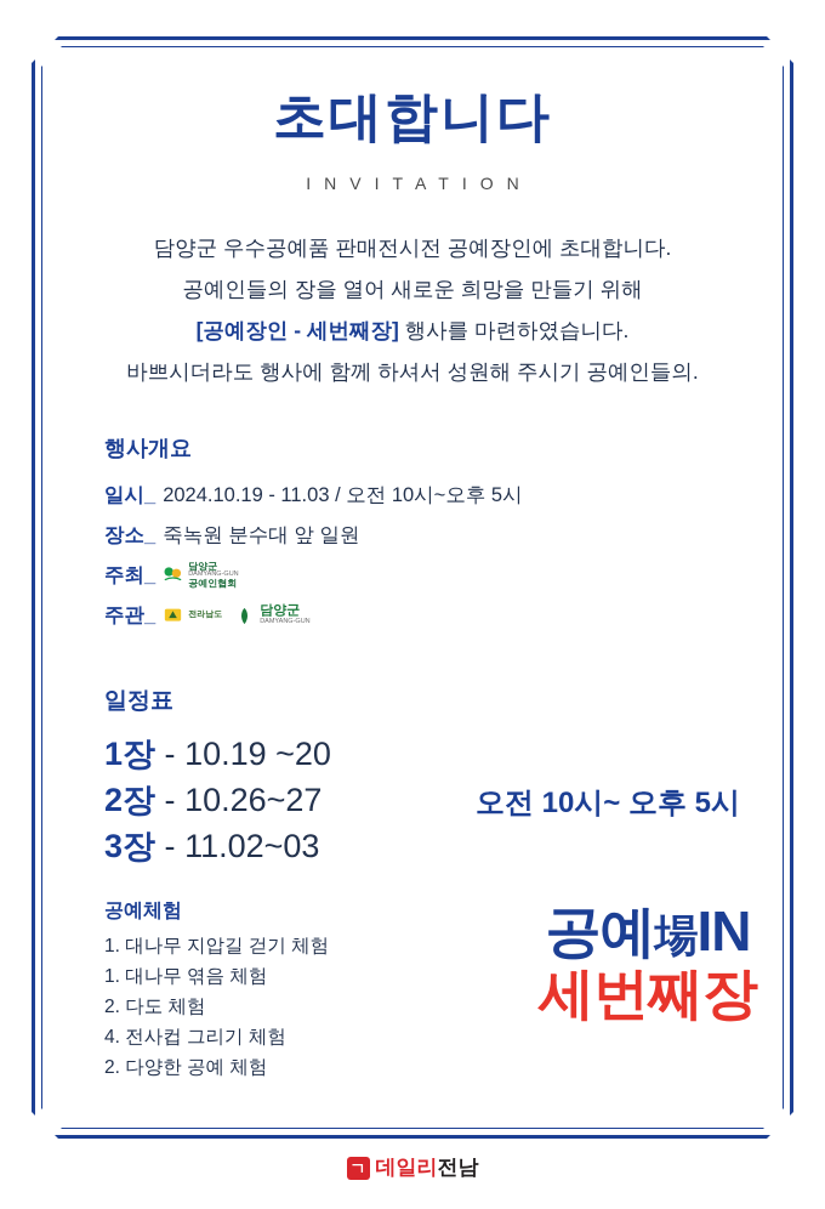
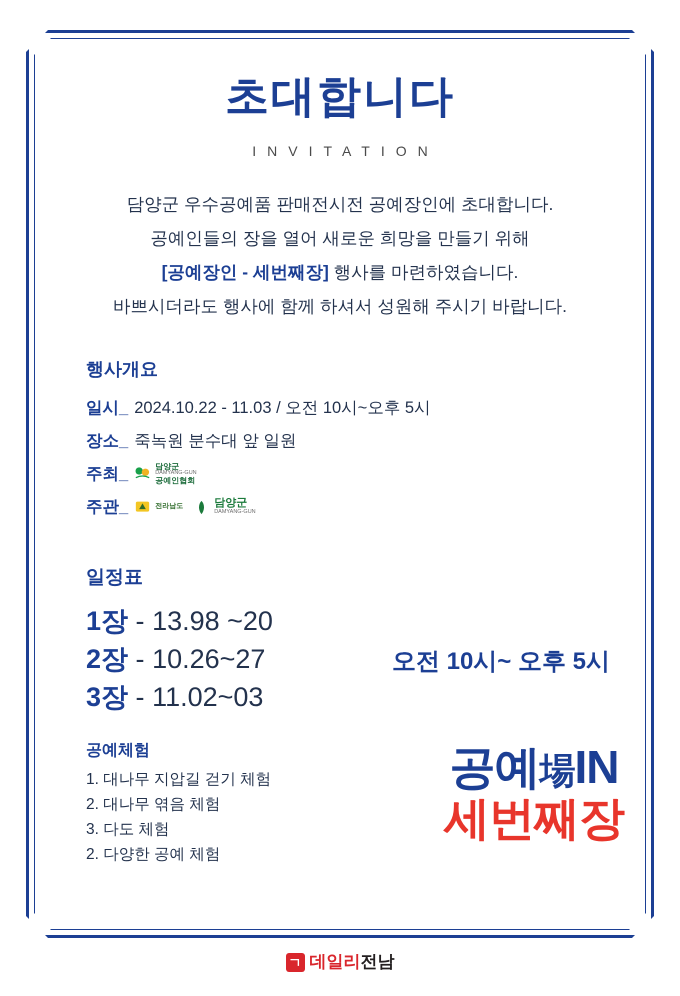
  초대합니다
  INVITATION
  담양군 우수공예품 판매전시전 공예장인에 초대합니다.
  공예인들의 장을 열어 새로운 희망을 만들기 위해
  [공예장인 - 세번째장] 행사를 마련하였습니다.
- 바쁘시더라도 행사에 함께 하셔서 성원해 주시기 공예인들의.
+ 바쁘시더라도 행사에 함께 하셔서 성원해 주시기 바랍니다.
  행사개요
  일시_
- 2024.10.19 - 11.03 / 오전 10시~오후 5시
+ 2024.10.22 - 11.03 / 오전 10시~오후 5시
  장소_
  죽녹원 분수대 앞 일원
  주최_
  담양군
  공예인협회
  주관_
  담양군
  일정표
- 1장 - 10.19 ~20
+ 1장 - 13.98 ~20
  2장 - 10.26~27
  3장 - 11.02~03
  오전 10시~ 오후 5시
  공예체험
  1. 대나무 지압길 걷기 체험
- 1. 대나무 엮음 체험
+ 2. 대나무 엮음 체험
- 2. 다도 체험
+ 3. 다도 체험
- 4. 전사컵 그리기 체험
  2. 다양한 공예 체험
  공예場IN
  세번째장
  ㄱ
  데일리전남
